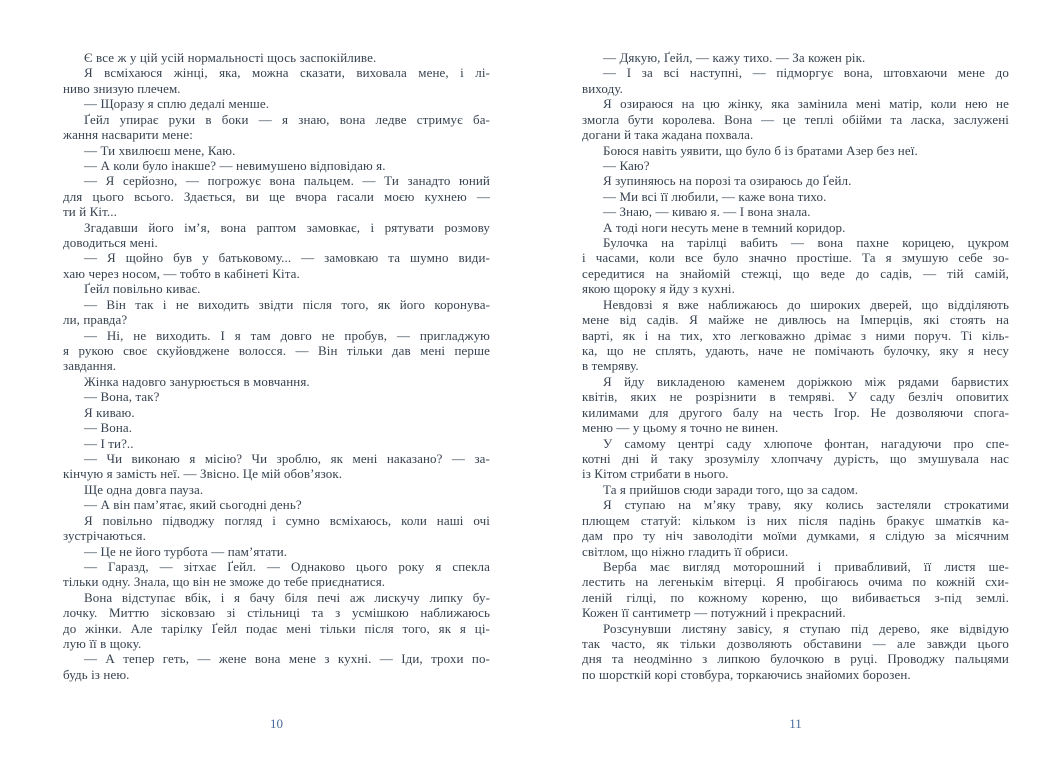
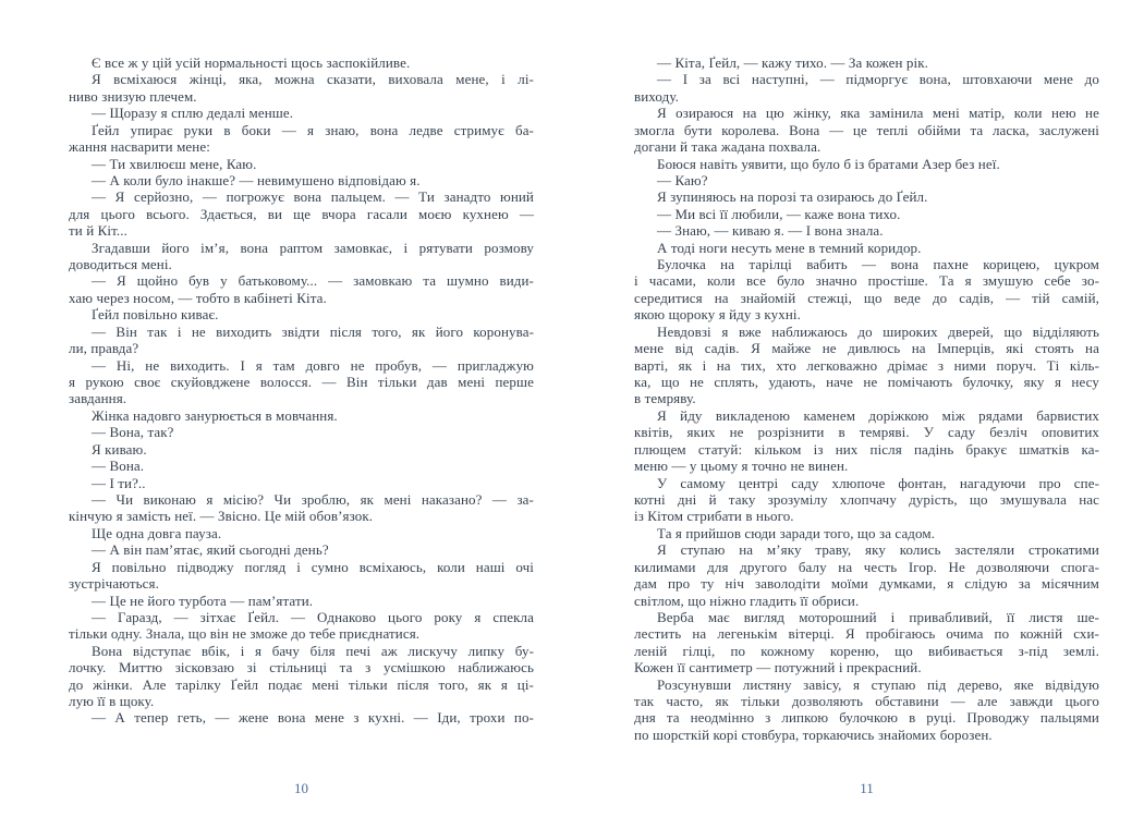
  Є все ж у цій усій нормальності щось заспокійливе.
  Я всміхаюся жінці, яка, можна сказати, виховала мене, і лі-
  ниво знизую плечем.
  — Щоразу я сплю дедалі менше.
  Ґейл упирає руки в боки — я знаю, вона ледве стримує ба-
  жання насварити мене:
  — Ти хвилюєш мене, Каю.
  — А коли було інакше? — невимушено відповідаю я.
  — Я серйозно, — погрожує вона пальцем. — Ти занадто юний
  для цього всього. Здається, ви ще вчора гасали моєю кухнею —
  ти й Кіт...
  Згадавши його ім’я, вона раптом замовкає, і рятувати розмову
  доводиться мені.
  — Я щойно був у батьковому... — замовкаю та шумно види-
  хаю через носом, — тобто в кабінеті Кіта.
  Ґейл повільно киває.
  — Він так і не виходить звідти після того, як його коронува-
  ли, правда?
  — Ні, не виходить. І я там довго не пробув, — пригладжую
  я рукою своє скуйовджене волосся. — Він тільки дав мені перше
  завдання.
  Жінка надовго занурюється в мовчання.
  — Вона, так?
  Я киваю.
  — Вона.
  — І ти?..
  — Чи виконаю я місію? Чи зроблю, як мені наказано? — за-
  кінчую я замість неї. — Звісно. Це мій обов’язок.
  Ще одна довга пауза.
  — А він пам’ятає, який сьогодні день?
  Я повільно підводжу погляд і сумно всміхаюсь, коли наші очі
  зустрічаються.
  — Це не його турбота — пам’ятати.
  — Гаразд, — зітхає Ґейл. — Однаково цього року я спекла
  тільки одну. Знала, що він не зможе до тебе приєднатися.
  Вона відступає вбік, і я бачу біля печі аж лискучу липку бу-
  лочку. Миттю зісковзаю зі стільниці та з усмішкою наближаюсь
  до жінки. Але тарілку Ґейл подає мені тільки після того, як я ці-
  лую її в щоку.
  — А тепер геть, — жене вона мене з кухні. — Іди, трохи по-
- будь із нею.
  10
- — Дякую, Ґейл, — кажу тихо. — За кожен рік.
+ — Кіта, Ґейл, — кажу тихо. — За кожен рік.
  — І за всі наступні, — підморгує вона, штовхаючи мене до
  виходу.
  Я озираюся на цю жінку, яка замінила мені матір, коли нею не
  змогла бути королева. Вона — це теплі обійми та ласка, заслужені
  догани й така жадана похвала.
  Боюся навіть уявити, що було б із братами Азер без неї.
  — Каю?
  Я зупиняюсь на порозі та озираюсь до Ґейл.
  — Ми всі її любили, — каже вона тихо.
  — Знаю, — киваю я. — І вона знала.
  А тоді ноги несуть мене в темний коридор.
  Булочка на тарілці вабить — вона пахне корицею, цукром
  і часами, коли все було значно простіше. Та я змушую себе зо-
  середитися на знайомій стежці, що веде до садів, — тій самій,
  якою щороку я йду з кухні.
  Невдовзі я вже наближаюсь до широких дверей, що відділяють
  мене від садів. Я майже не дивлюсь на Імперців, які стоять на
  варті, як і на тих, хто легковажно дрімає з ними поруч. Ті кіль-
  ка, що не сплять, удають, наче не помічають булочку, яку я несу
  в темряву.
  Я йду викладеною каменем доріжкою між рядами барвистих
  квітів, яких не розрізнити в темряві. У саду безліч оповитих
- килимами для другого балу на честь Ігор. Не дозволяючи спога-
+ плющем статуй: кільком із них після падінь бракує шматків ка-
  меню — у цьому я точно не винен.
  У самому центрі саду хлюпоче фонтан, нагадуючи про спе-
  котні дні й таку зрозумілу хлопчачу дурість, що змушувала нас
  із Кітом стрибати в нього.
  Та я прийшов сюди заради того, що за садом.
  Я ступаю на м’яку траву, яку колись застеляли строкатими
- плющем статуй: кільком із них після падінь бракує шматків ка-
+ килимами для другого балу на честь Ігор. Не дозволяючи спога-
  дам про ту ніч заволодіти моїми думками, я слідую за місячним
  світлом, що ніжно гладить її обриси.
  Верба має вигляд моторошний і привабливий, її листя ше-
  лестить на легенькім вітерці. Я пробігаюсь очима по кожній схи-
  леній гілці, по кожному кореню, що вибивається з-під землі.
  Кожен її сантиметр — потужний і прекрасний.
  Розсунувши листяну завісу, я ступаю під дерево, яке відвідую
  так часто, як тільки дозволяють обставини — але завжди цього
  дня та неодмінно з липкою булочкою в руці. Проводжу пальцями
  по шорсткій корі стовбура, торкаючись знайомих борозен.
  11
